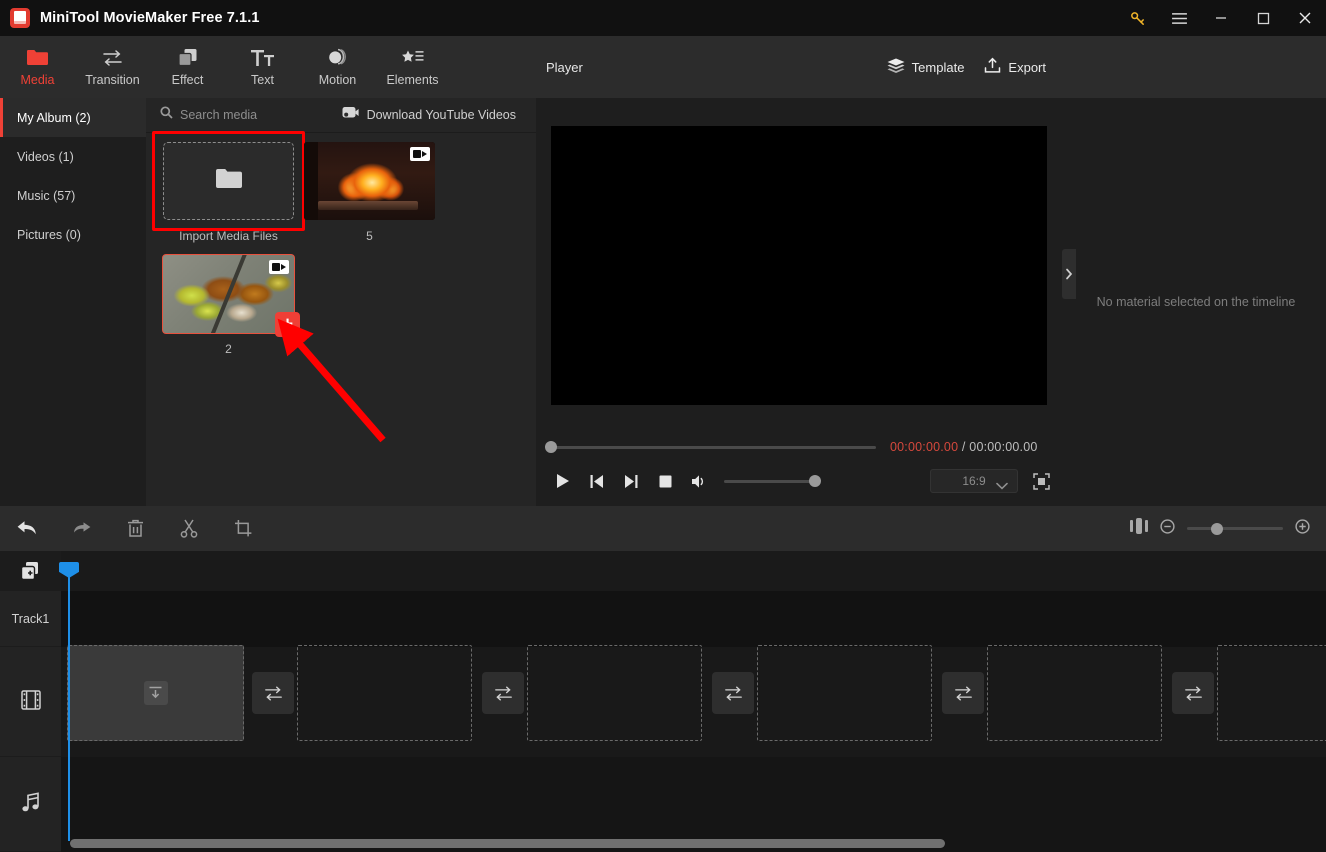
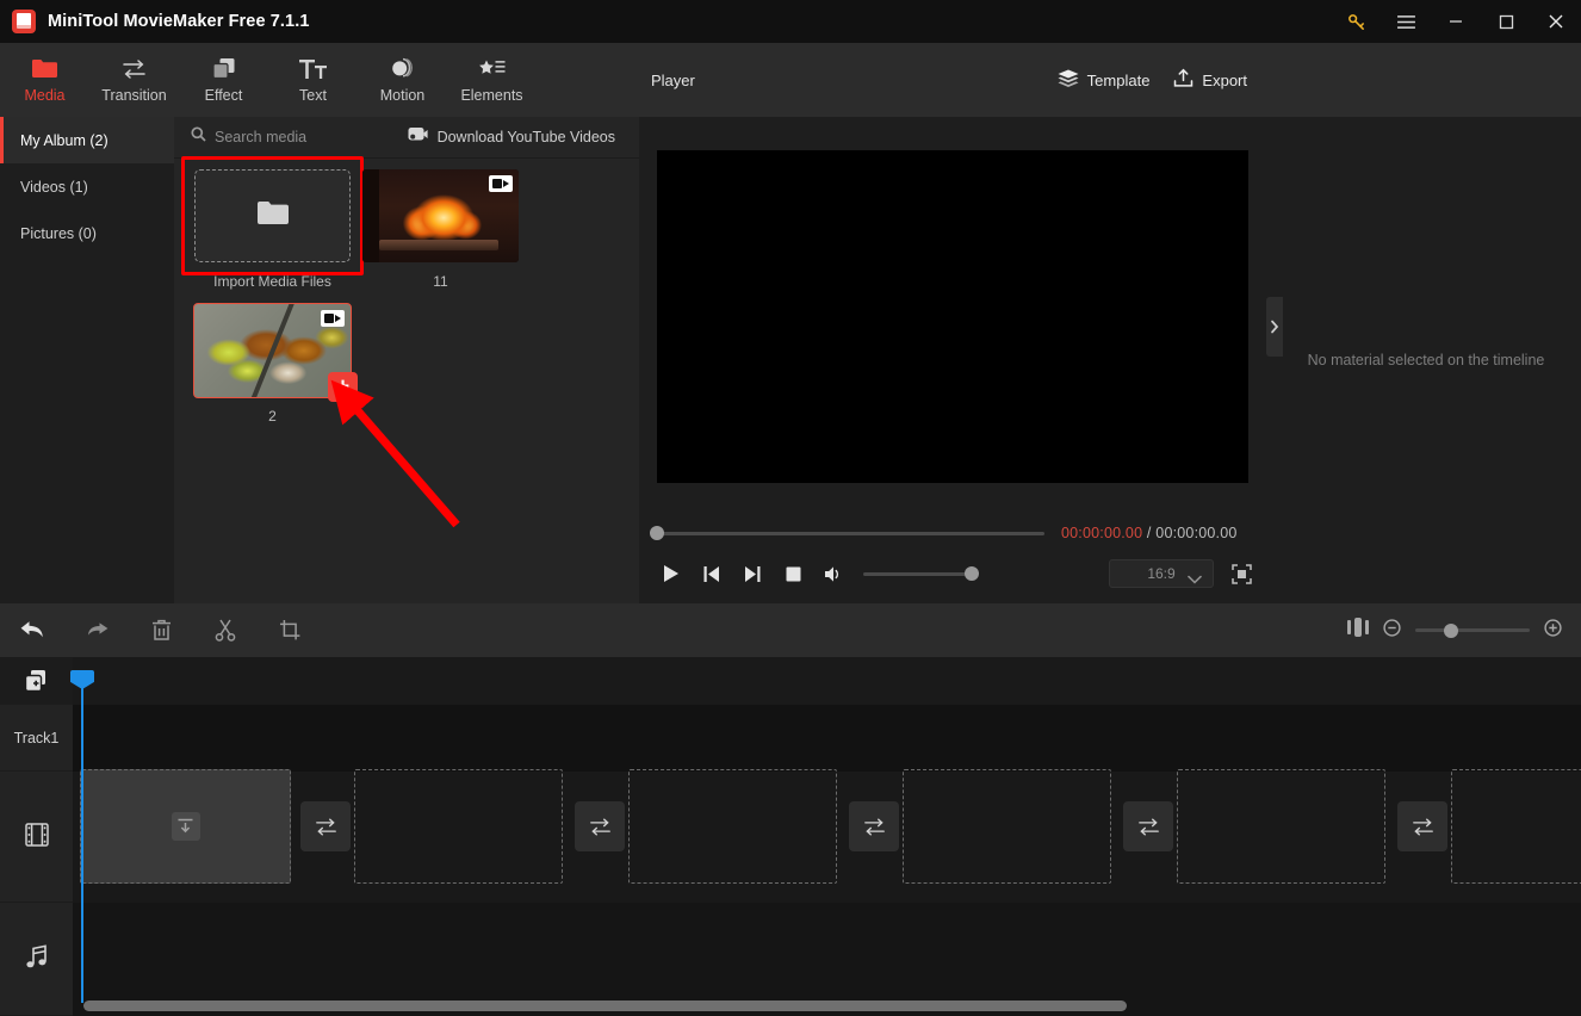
  MiniTool MovieMaker Free 7.1.1
  Media
  Transition
  Effect
  Text
  Motion
  Elements
  Player
  Template
  Export
  My Album (2)
  Videos (1)
- Music (57)
  Pictures (0)
  Search media
  Download YouTube Videos
  Import Media Files
- 5
+ 11
  +
  2
  00:00:00.00 / 00:00:00.00
  16:9
  No material selected on the timeline
  Track1
